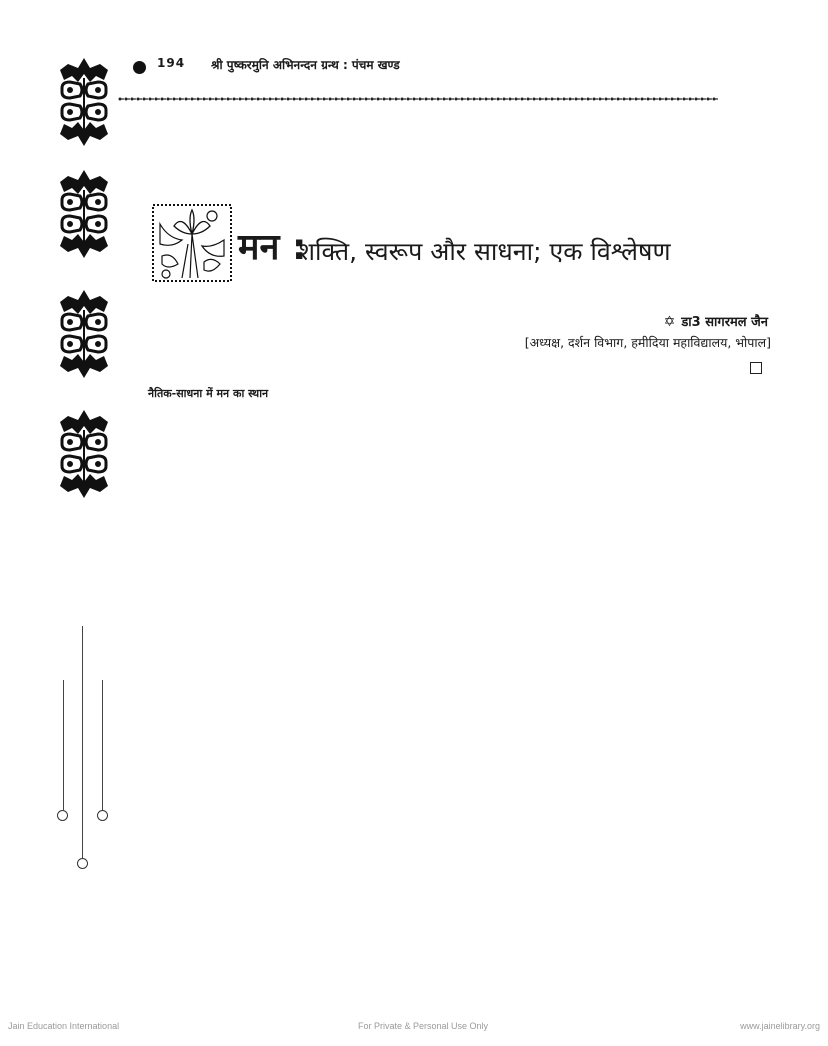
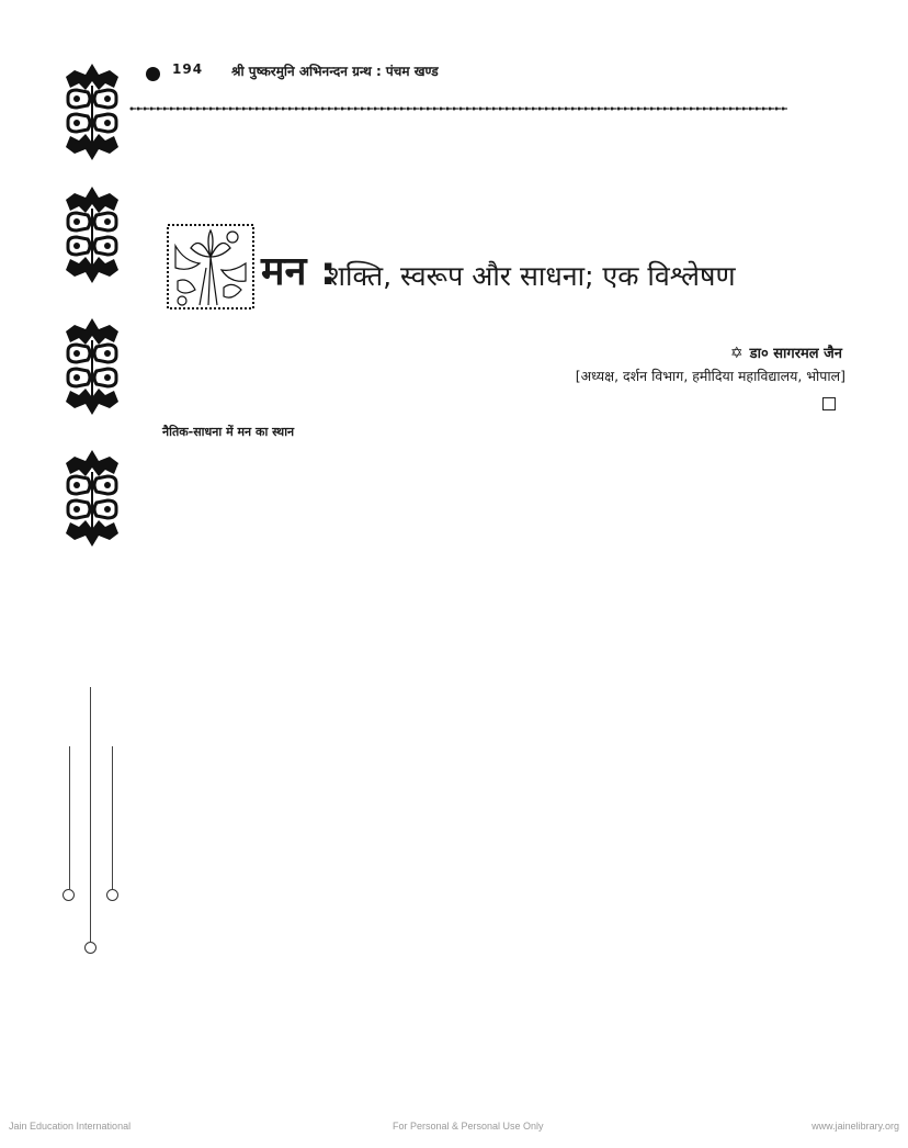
  194
  श्री पुष्करमुनि अभिनन्दन ग्रन्थ : पंचम खण्ड
  मन :
  शक्ति, स्वरूप और साधना; एक विश्लेषण
- ✡ डा3 सागरमल जैन
+ ✡ डा० सागरमल जैन
  [अध्यक्ष, दर्शन विभाग, हमीदिया महाविद्यालय, भोपाल]
  नैतिक-साधना में मन का स्थान
  Jain Education International
- For Private & Personal Use Only
+ For Personal & Personal Use Only
  www.jainelibrary.org
